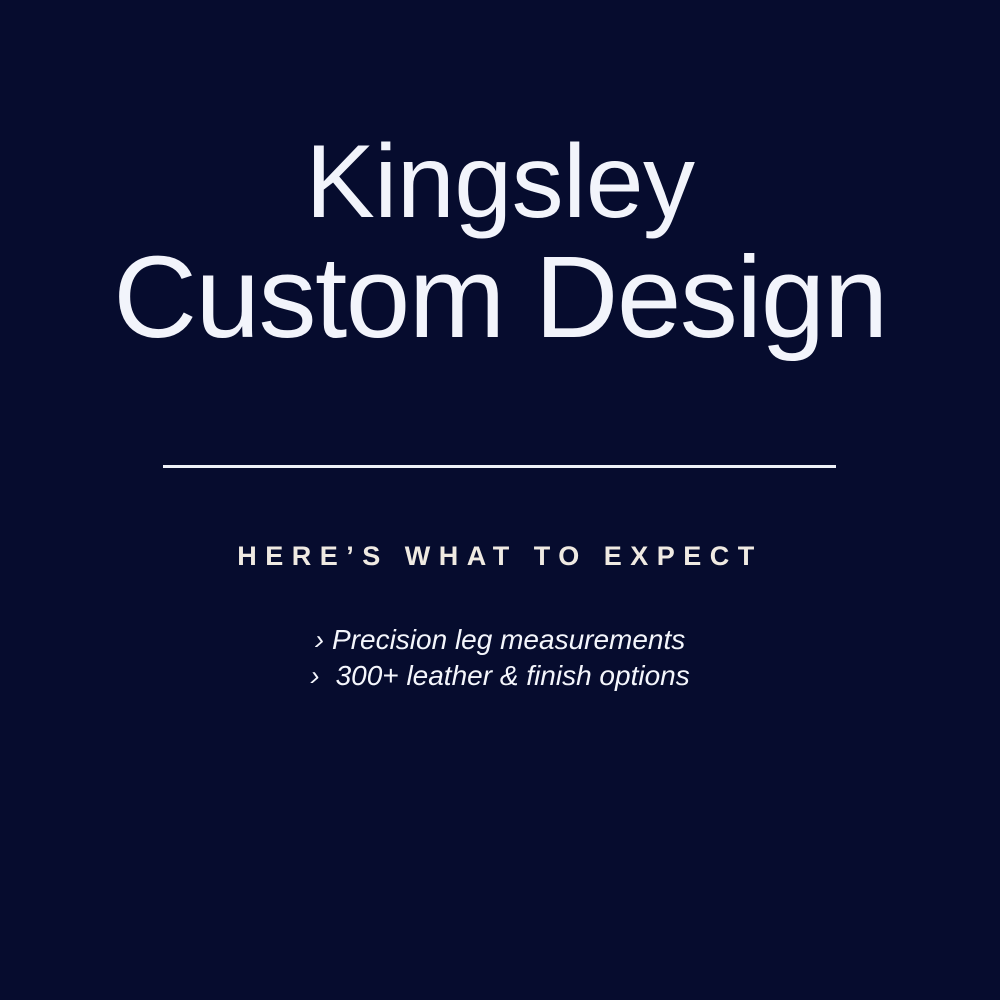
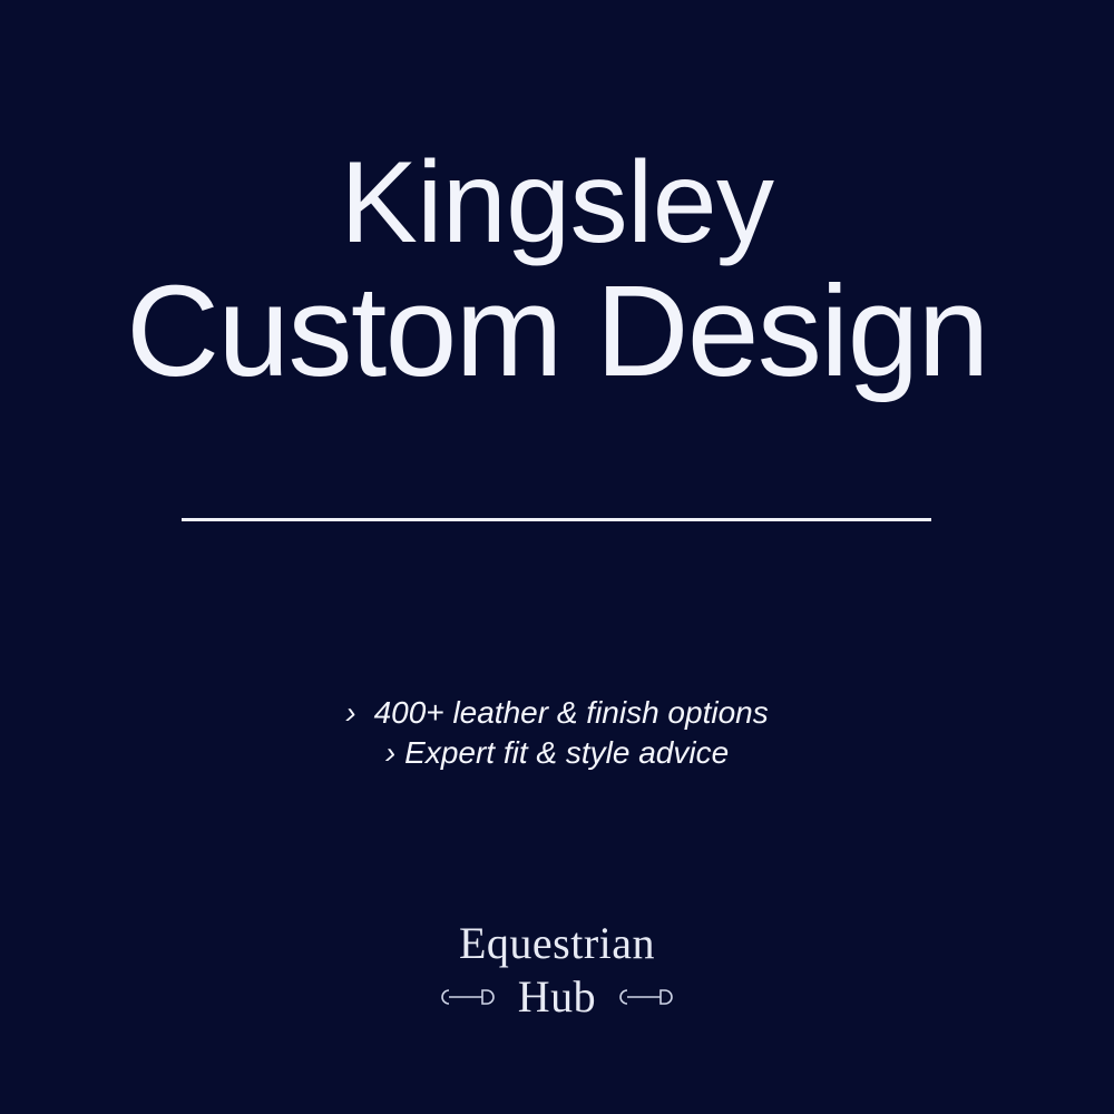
  Kingsley
  Custom Design
- HERE’S WHAT TO EXPECT
- › Precision leg measurements
- › 300+ leather & finish options
+ › 400+ leather & finish options
+ › Expert fit & style advice
+ Equestrian
+ Hub
